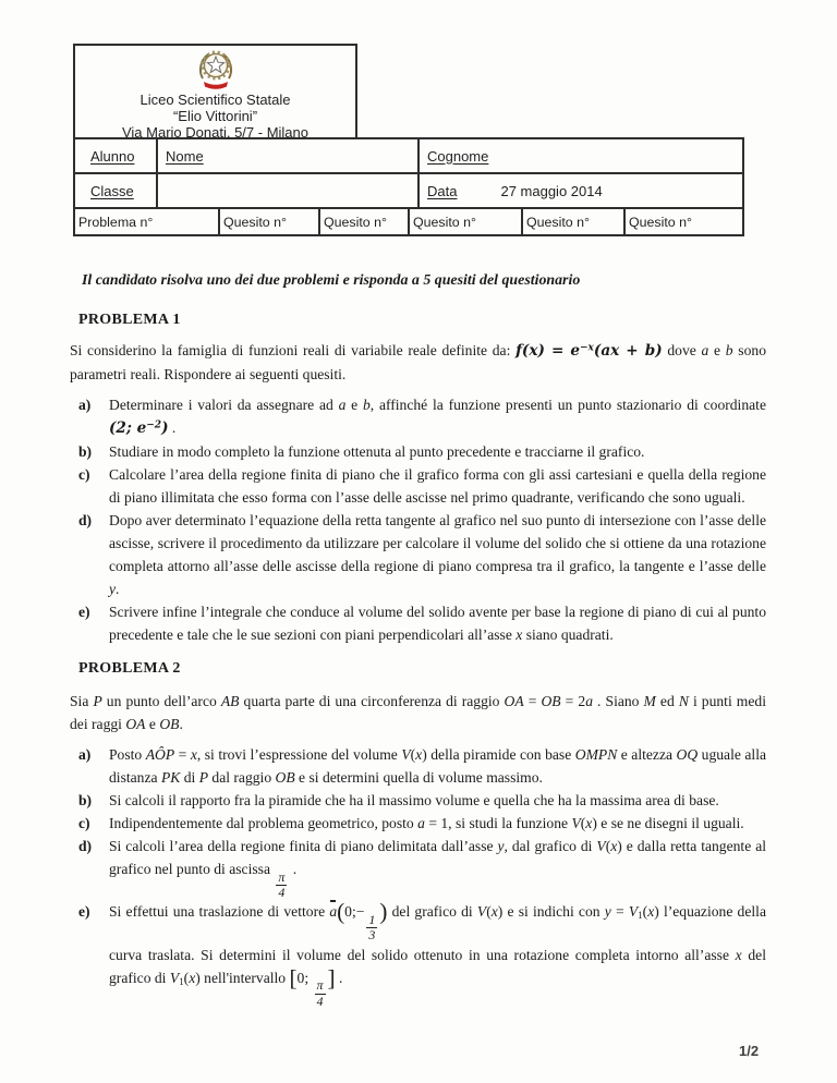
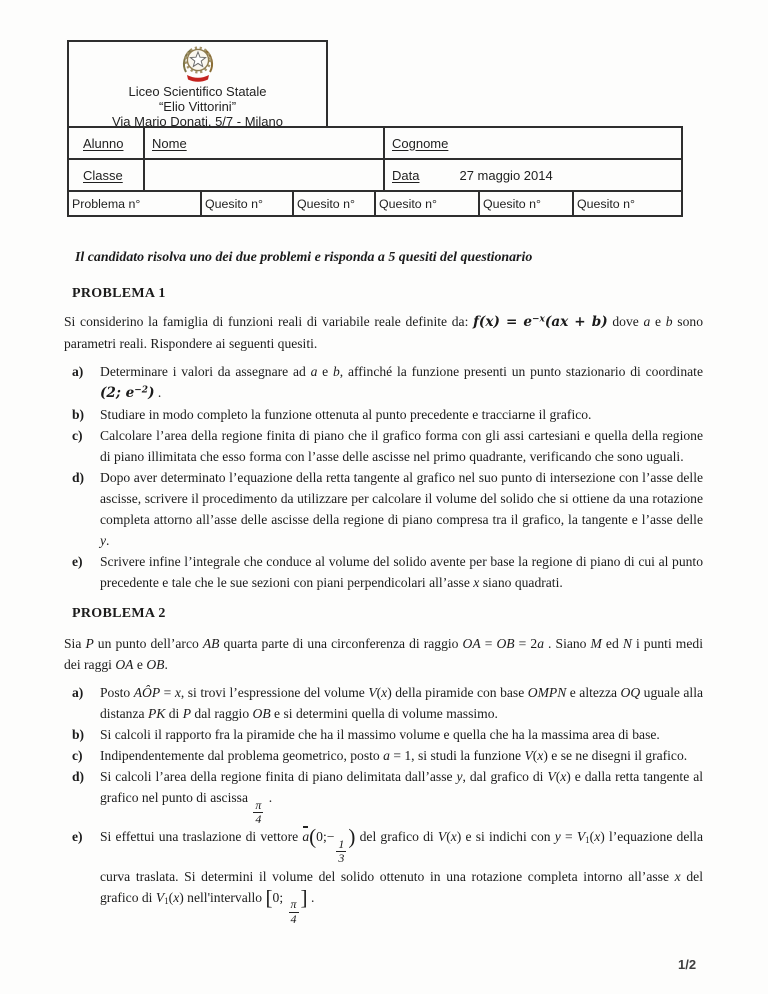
  Liceo Scientifico Statale
  “Elio Vittorini”
  Via Mario Donati, 5/7 - Milano
  Alunno
  Nome
  Cognome
  Classe
  Data
  27 maggio 2014
  Problema n°
  Quesito n°
  Quesito n°
  Quesito n°
  Quesito n°
  Quesito n°
  Il candidato risolva uno dei due problemi e risponda a 5 quesiti del questionario
  PROBLEMA 1
  Si considerino la famiglia di funzioni reali di variabile reale definite da: f(x) = e−x(ax + b) dove a e b sono parametri reali. Rispondere ai seguenti quesiti.
  a)
  Determinare i valori da assegnare ad a e b, affinché la funzione presenti un punto stazionario di coordinate (2; e−2) .
  b)
  Studiare in modo completo la funzione ottenuta al punto precedente e tracciarne il grafico.
  c)
  Calcolare l’area della regione finita di piano che il grafico forma con gli assi cartesiani e quella della regione di piano illimitata che esso forma con l’asse delle ascisse nel primo quadrante, verificando che sono uguali.
  d)
  Dopo aver determinato l’equazione della retta tangente al grafico nel suo punto di intersezione con l’asse delle ascisse, scrivere il procedimento da utilizzare per calcolare il volume del solido che si ottiene da una rotazione completa attorno all’asse delle ascisse della regione di piano compresa tra il grafico, la tangente e l’asse delle y.
  e)
  Scrivere infine l’integrale che conduce al volume del solido avente per base la regione di piano di cui al punto precedente e tale che le sue sezioni con piani perpendicolari all’asse x siano quadrati.
  PROBLEMA 2
  Sia P un punto dell’arco AB quarta parte di una circonferenza di raggio OA = OB = 2a . Siano M ed N i punti medi dei raggi OA e OB.
  a)
  Posto AÔP = x, si trovi l’espressione del volume V(x) della piramide con base OMPN e altezza OQ uguale alla distanza PK di P dal raggio OB e si determini quella di volume massimo.
  b)
  Si calcoli il rapporto fra la piramide che ha il massimo volume e quella che ha la massima area di base.
  c)
- Indipendentemente dal problema geometrico, posto a = 1, si studi la funzione V(x) e se ne disegni il uguali.
+ Indipendentemente dal problema geometrico, posto a = 1, si studi la funzione V(x) e se ne disegni il grafico.
  d)
  Si calcoli l’area della regione finita di piano delimitata dall’asse y, dal grafico di V(x) e dalla retta tangente al grafico nel punto di ascissa
  π
  4
  .
  e)
  Si effettui una traslazione di vettore a(0;−
  1
  3
  ) del grafico di V(x) e si indichi con y = V1(x) l’equazione della curva traslata. Si determini il volume del solido ottenuto in una rotazione completa intorno all’asse x del grafico di V1(x) nell'intervallo [0;
  π
  4
  ] .
  1/2
